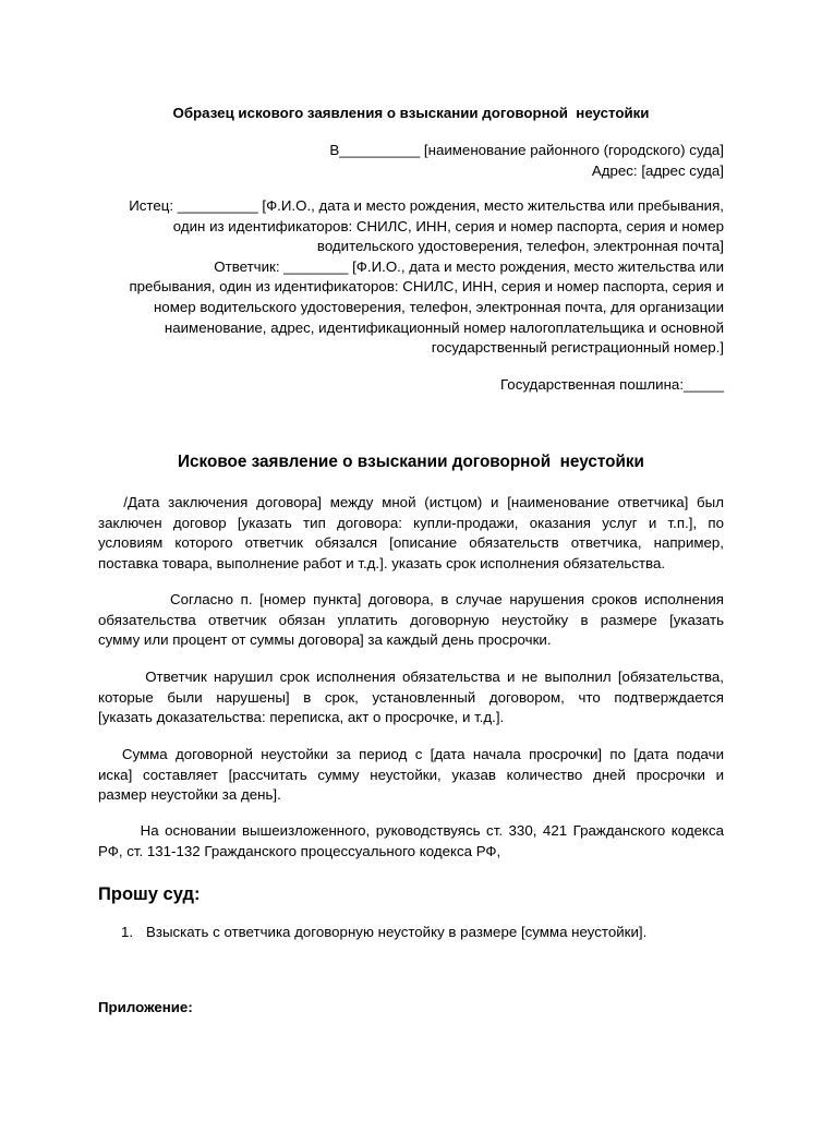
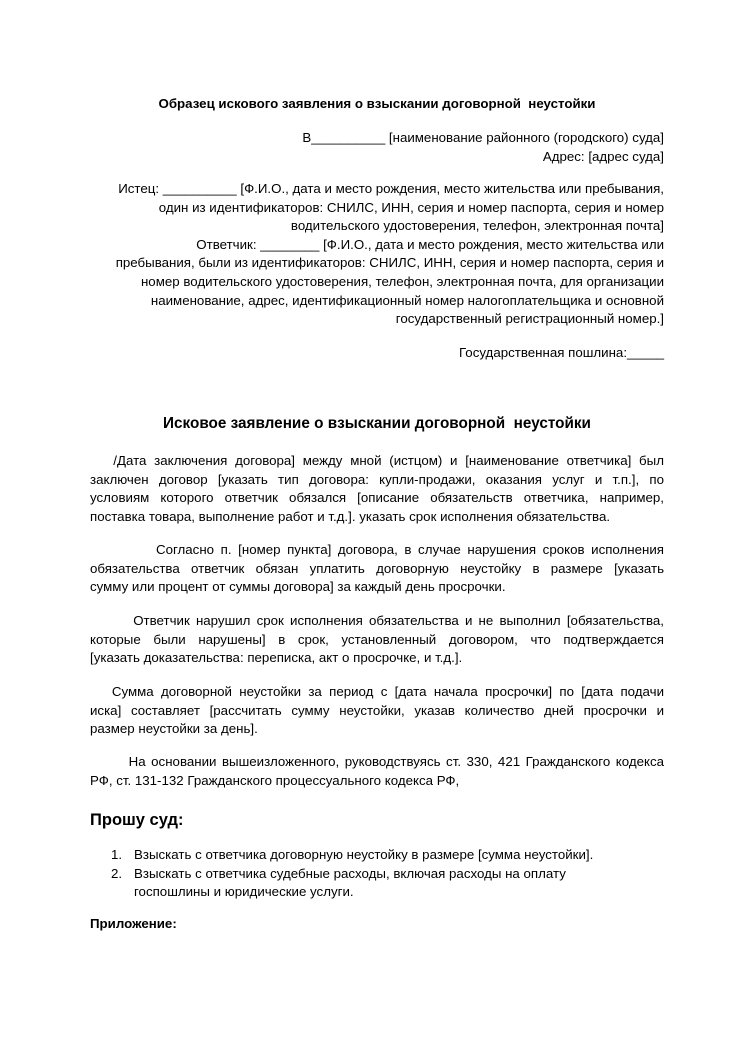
  Образец искового заявления о взыскании договорной неустойки
  В__________ [наименование районного (городского) суда]
  Адрес: [адрес суда]
  Истец: __________ [Ф.И.О., дата и место рождения, место жительства или пребывания,
  один из идентификаторов: СНИЛС, ИНН, серия и номер паспорта, серия и номер
  водительского удостоверения, телефон, электронная почта]
  Ответчик: ________ [Ф.И.О., дата и место рождения, место жительства или
- пребывания, один из идентификаторов: СНИЛС, ИНН, серия и номер паспорта, серия и
+ пребывания, были из идентификаторов: СНИЛС, ИНН, серия и номер паспорта, серия и
  номер водительского удостоверения, телефон, электронная почта, для организации
  наименование, адрес, идентификационный номер налогоплательщика и основной
  государственный регистрационный номер.]
  Государственная пошлина:_____
  Исковое заявление о взыскании договорной неустойки
  /Дата заключения договора] между мной (истцом) и [наименование ответчика] был
  заключен договор [указать тип договора: купли-продажи, оказания услуг и т.п.], по
  условиям которого ответчик обязался [описание обязательств ответчика, например,
  поставка товара, выполнение работ и т.д.]. указать срок исполнения обязательства.
  Согласно п. [номер пункта] договора, в случае нарушения сроков исполнения
  обязательства ответчик обязан уплатить договорную неустойку в размере [указать
  сумму или процент от суммы договора] за каждый день просрочки.
  Ответчик нарушил срок исполнения обязательства и не выполнил [обязательства,
  которые были нарушены] в срок, установленный договором, что подтверждается
  [указать доказательства: переписка, акт о просрочке, и т.д.].
  Сумма договорной неустойки за период с [дата начала просрочки] по [дата подачи
  иска] составляет [рассчитать сумму неустойки, указав количество дней просрочки и
  размер неустойки за день].
  На основании вышеизложенного, руководствуясь ст. 330, 421 Гражданского кодекса
  РФ, ст. 131-132 Гражданского процессуального кодекса РФ,
  Прошу суд:
  1.
  Взыскать с ответчика договорную неустойку в размере [сумма неустойки].
+ 2.
+ Взыскать с ответчика судебные расходы, включая расходы на оплату
+ госпошлины и юридические услуги.
  Приложение:
